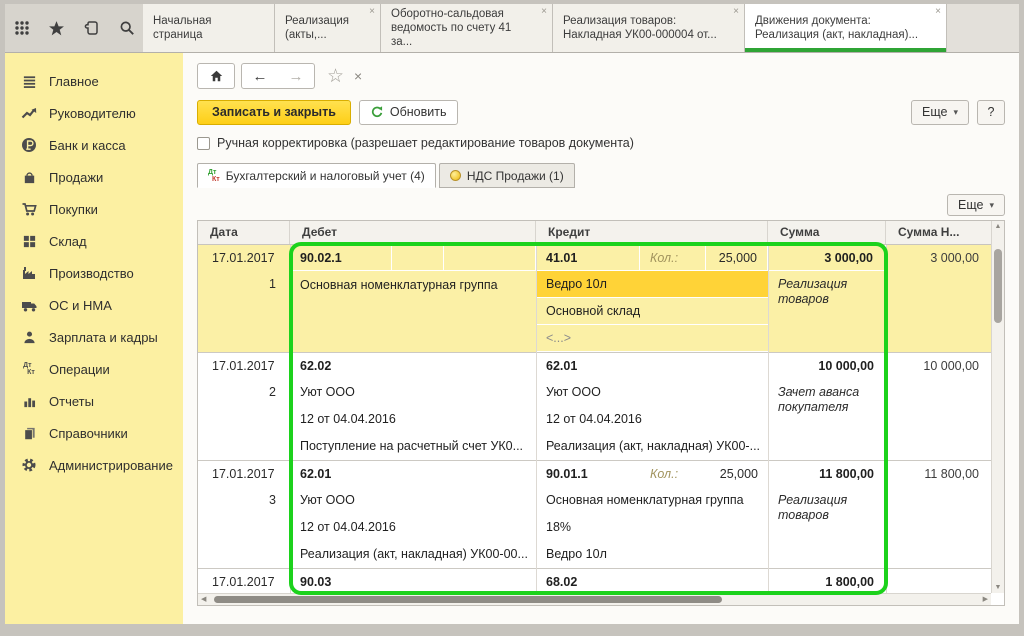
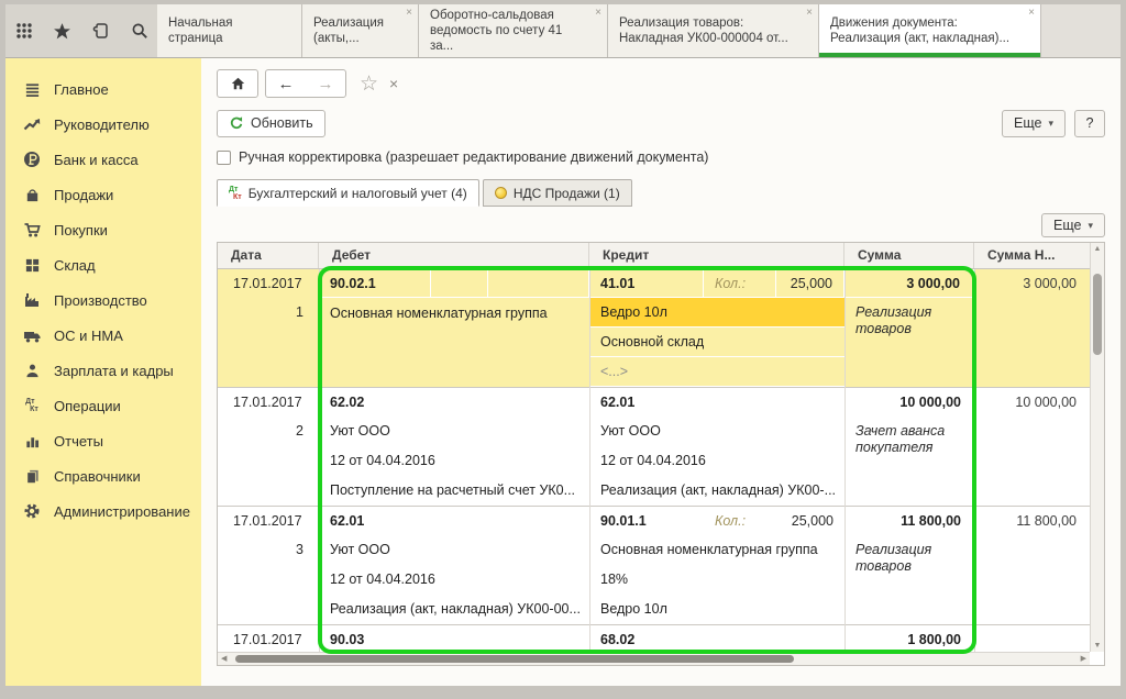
  Начальная страница
  Реализация
  (акты,...
  ×
  Оборотно-сальдовая
  ведомость по счету 41 за...
  ×
  Реализация товаров:
  Накладная УК00-000004 от...
  ×
  Движения документа:
  Реализация (акт, накладная)...
  ×
  Главное
  Руководителю
  Банк и касса
  Продажи
  Покупки
  Склад
  Производство
  ОС и НМА
  Зарплата и кадры
  Операции
  Отчеты
  Справочники
  Администрирование
  ←
  →
  ☆
  ×
- Записать и закрыть
  Обновить
  Еще
  ▾
  ?
- Ручная корректировка (разрешает редактирование товаров документа)
+ Ручная корректировка (разрешает редактирование движений документа)
  Бухгалтерский и налоговый учет (4)
  НДС Продажи (1)
  Еще
  ▾
  Дата
  Дебет
  Кредит
  Сумма
  Сумма Н...
  17.01.2017
  90.02.1
  41.01
  Кол.:
  25,000
  3 000,00
  3 000,00
  1
  Основная номенклатурная группа
  Ведро 10л
  Основной склад
  <...>
  Реализация
  товаров
  17.01.2017
  62.02
  62.01
  10 000,00
  10 000,00
  2
  Уют ООО
  Уют ООО
  Зачет аванса
  покупателя
  12 от 04.04.2016
  12 от 04.04.2016
  Поступление на расчетный счет УК0...
  Реализация (акт, накладная) УК00-...
  17.01.2017
  62.01
  90.01.1
  Кол.:
  25,000
  11 800,00
  11 800,00
  3
  Уют ООО
  Основная номенклатурная группа
  Реализация
  товаров
  12 от 04.04.2016
  18%
  Реализация (акт, накладная) УК00-00...
  Ведро 10л
  17.01.2017
  90.03
  68.02
  1 800,00
